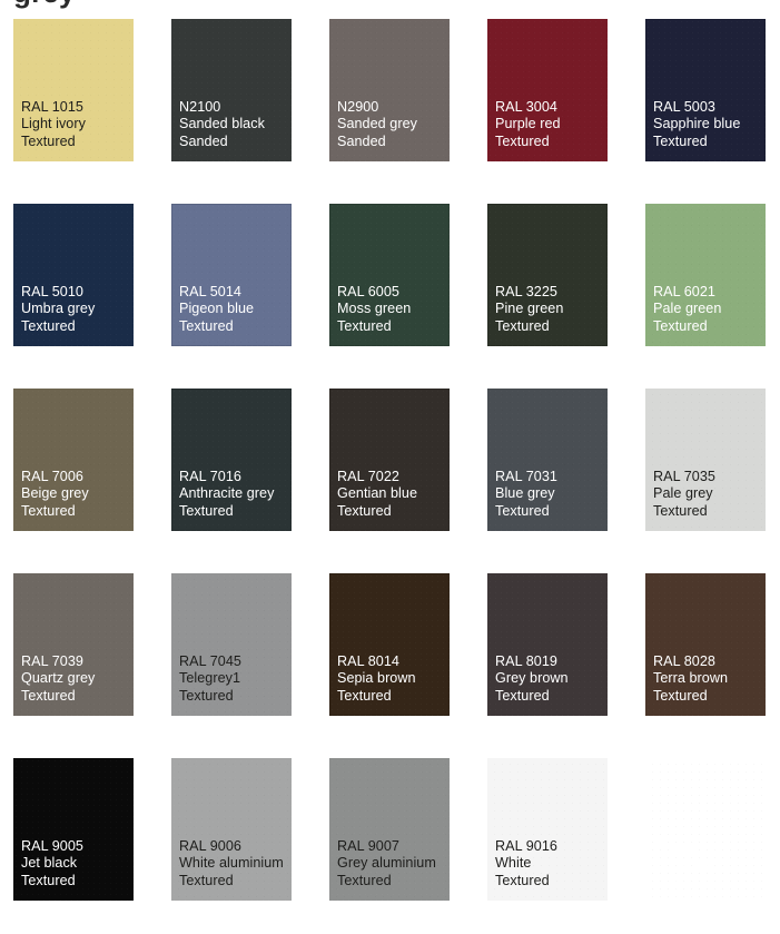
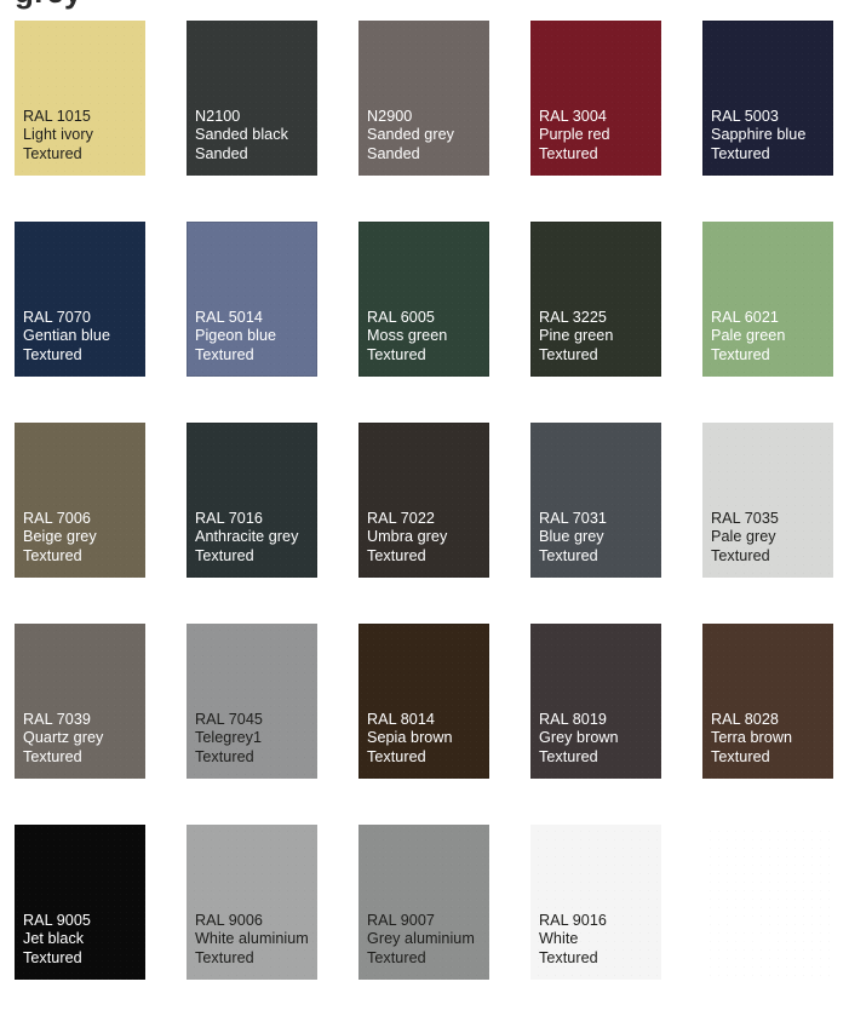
  RAL 1015
  Light ivory
  Textured
  N2100
  Sanded black
  Sanded
  N2900
  Sanded grey
  Sanded
  RAL 3004
  Purple red
  Textured
  RAL 5003
  Sapphire blue
  Textured
- RAL 5010
+ RAL 7070
- Umbra grey
+ Gentian blue
  Textured
  RAL 5014
  Pigeon blue
  Textured
  RAL 6005
  Moss green
  Textured
  RAL 3225
  Pine green
  Textured
  RAL 6021
  Pale green
  Textured
  RAL 7006
  Beige grey
  Textured
  RAL 7016
  Anthracite grey
  Textured
  RAL 7022
- Gentian blue
+ Umbra grey
  Textured
  RAL 7031
  Blue grey
  Textured
  RAL 7035
  Pale grey
  Textured
  RAL 7039
  Quartz grey
  Textured
  RAL 7045
  Telegrey1
  Textured
  RAL 8014
  Sepia brown
  Textured
  RAL 8019
  Grey brown
  Textured
  RAL 8028
  Terra brown
  Textured
  RAL 9005
  Jet black
  Textured
  RAL 9006
  White aluminium
  Textured
  RAL 9007
  Grey aluminium
  Textured
  RAL 9016
  White
  Textured
